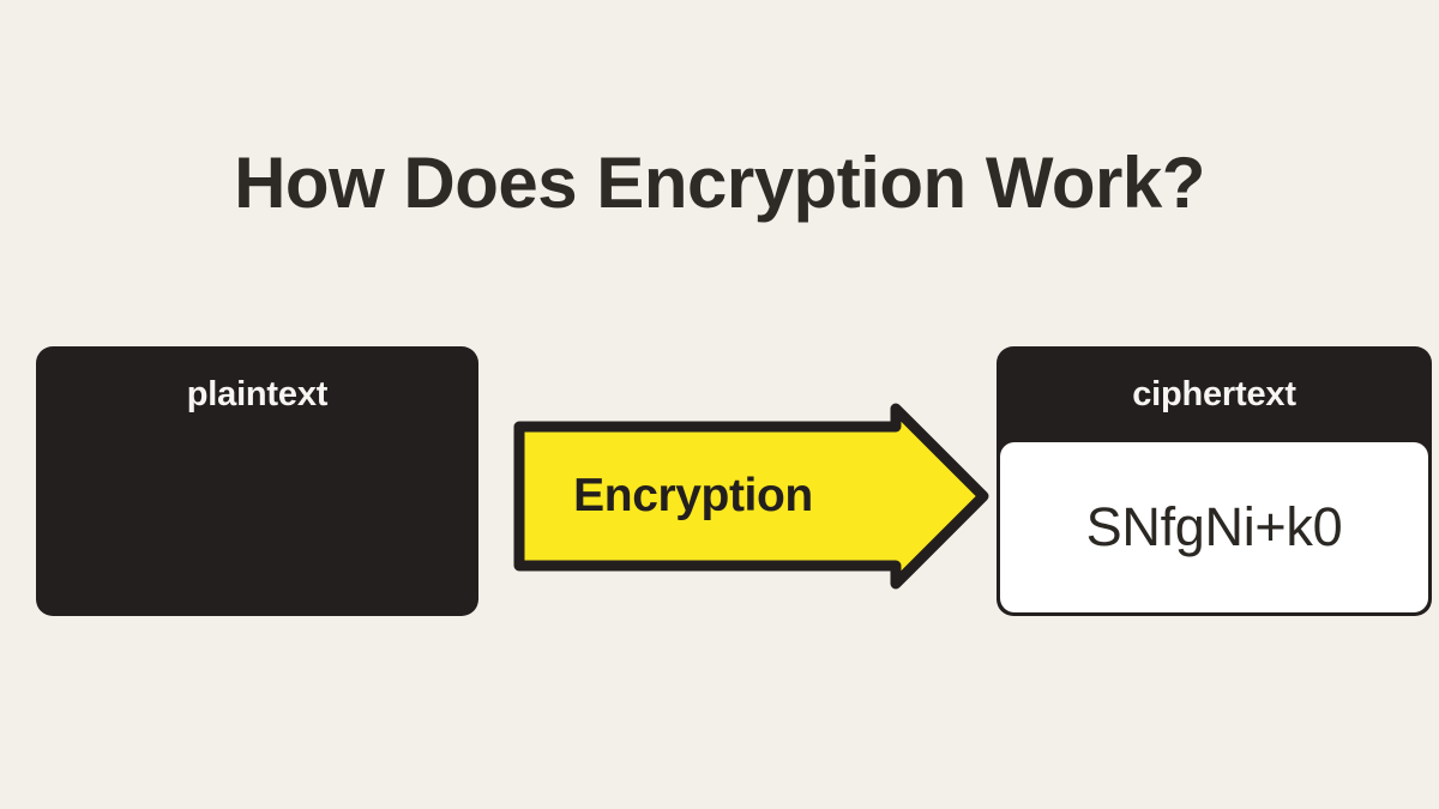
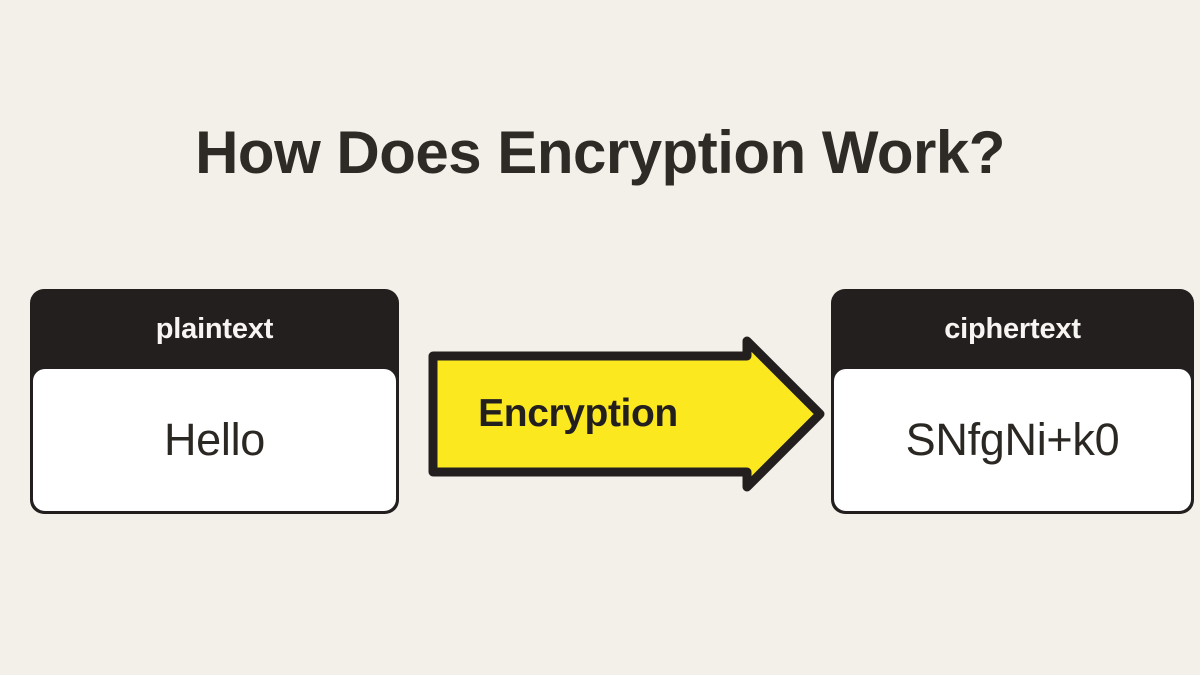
  How Does Encryption Work?
  plaintext
+ Hello
  Encryption
  ciphertext
  SNfgNi+k0
